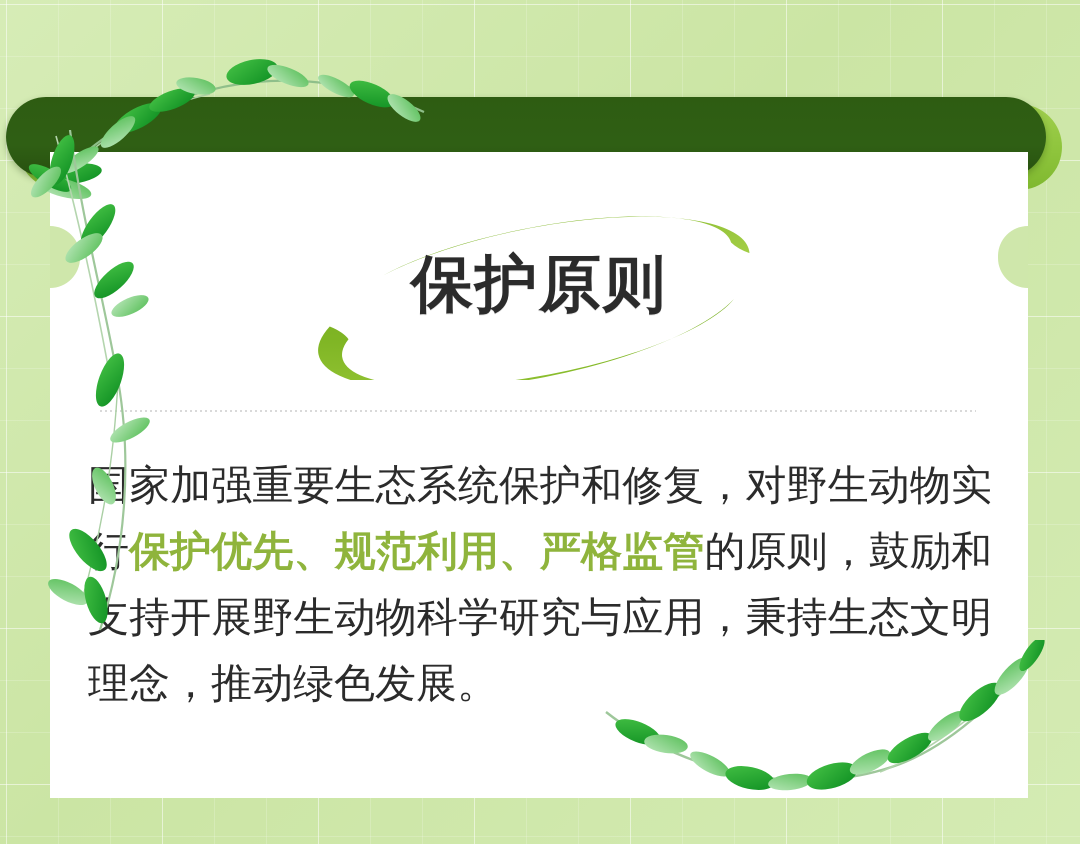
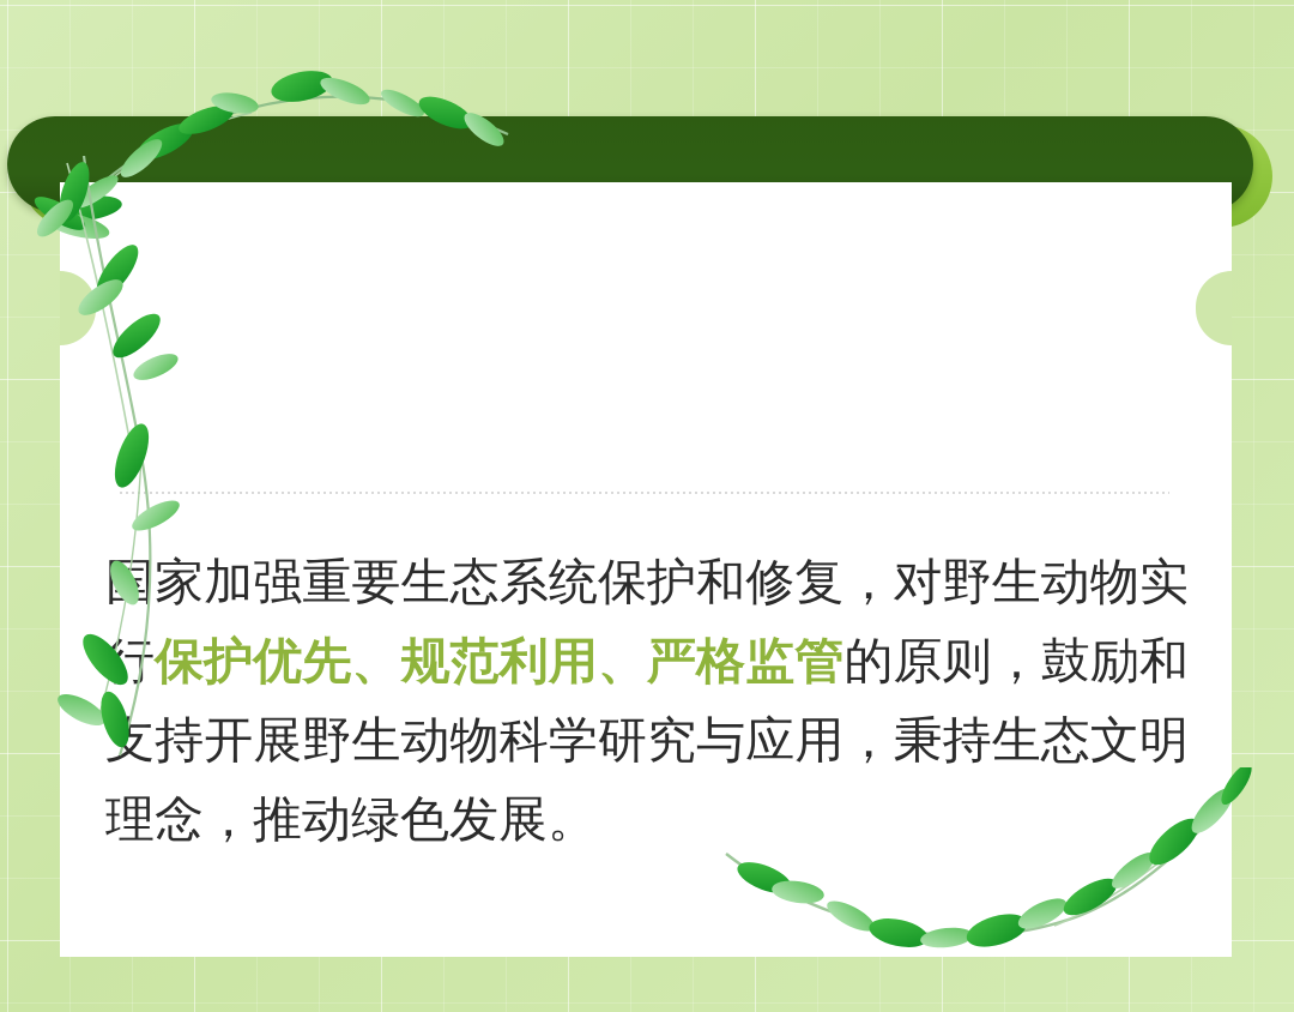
- 保护原则
  家加强重要生态系统保护和修复，对野生动物实行保护优先、规范利用、严格监管的原则，鼓励和支持开展野生动物科学研究与应用，秉持生态文明理念，推动绿色发展。
